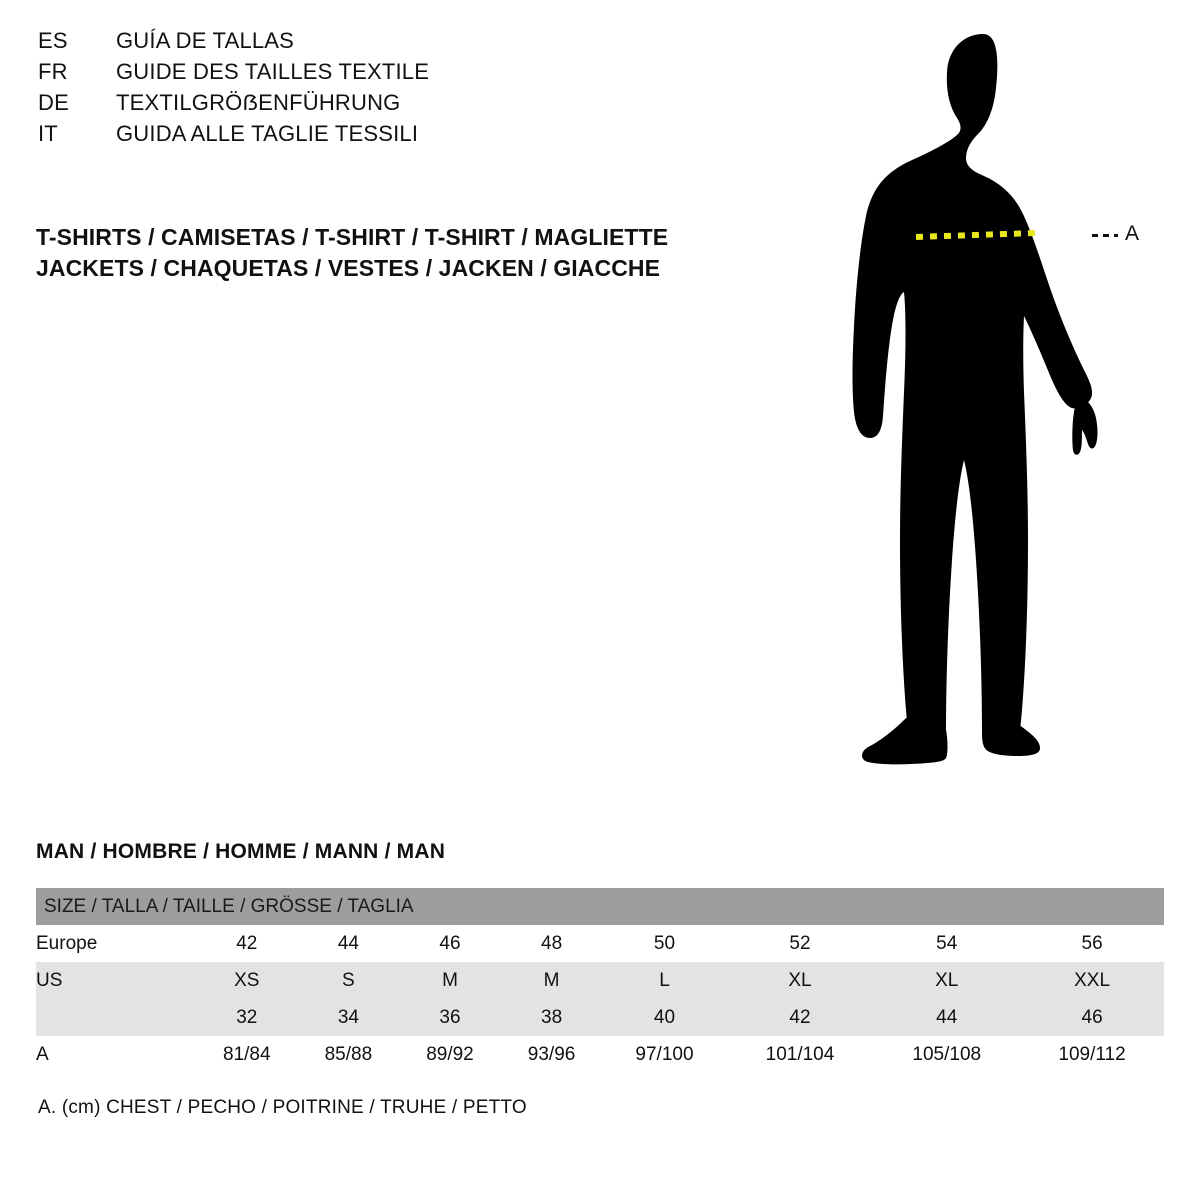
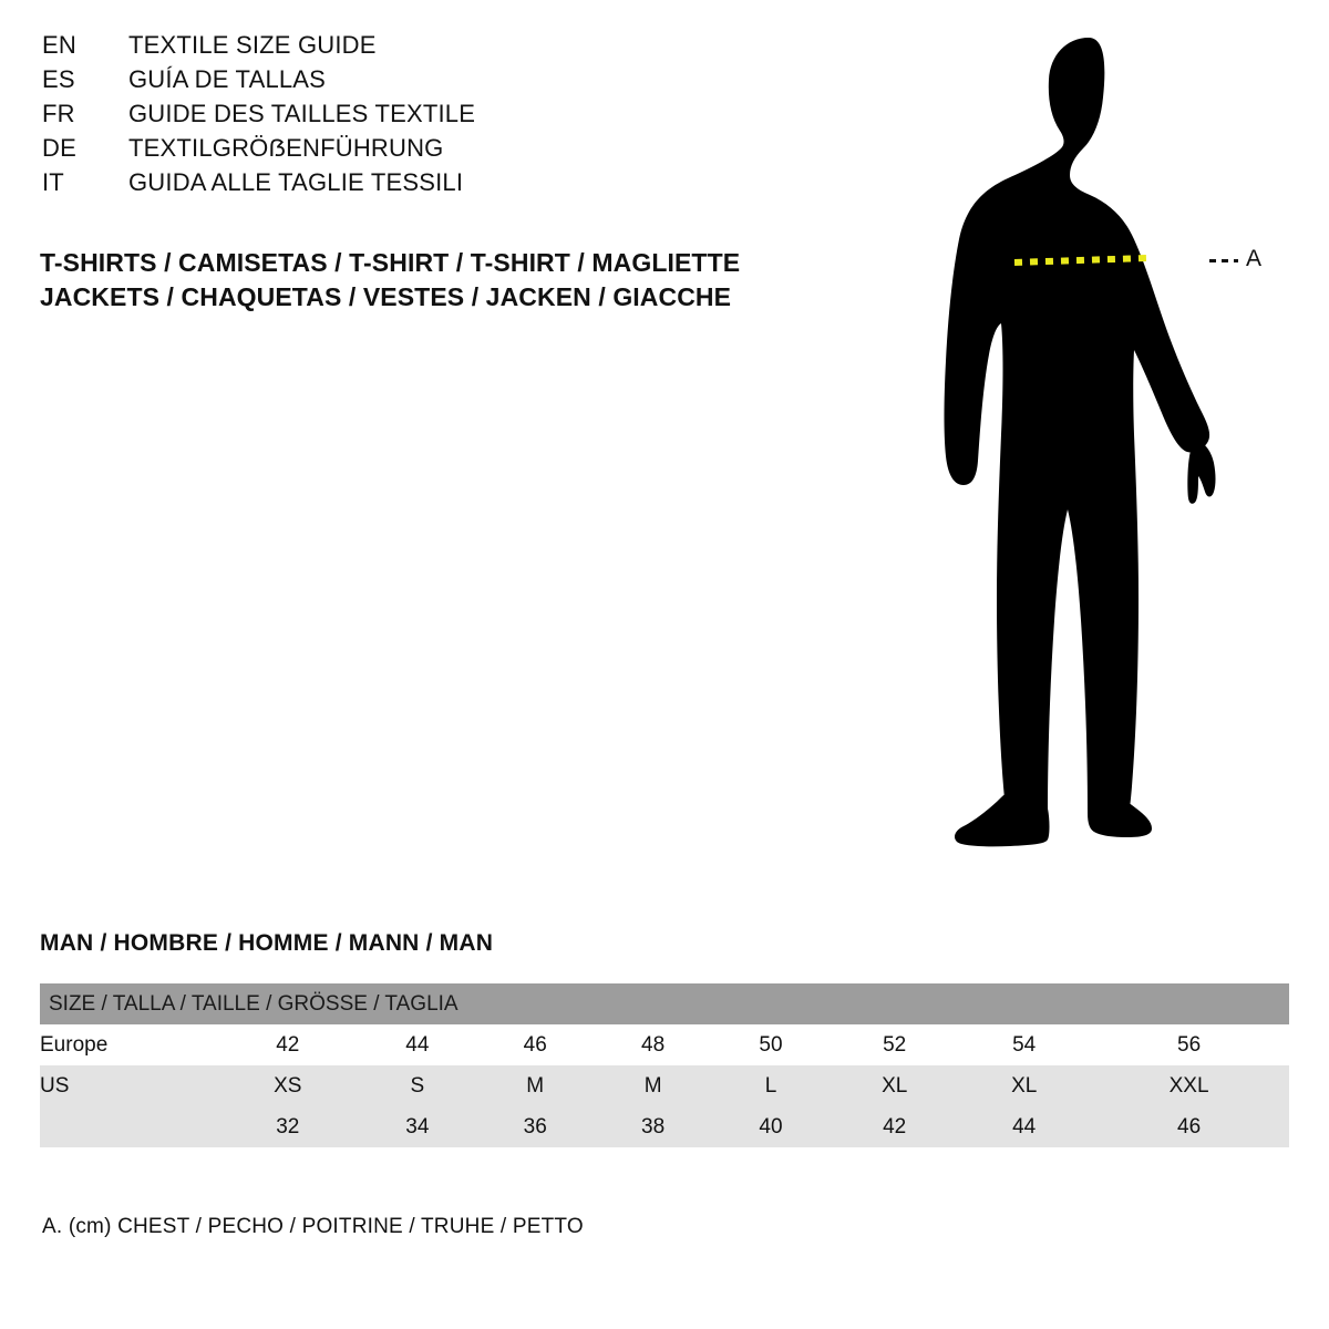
+ EN
+ TEXTILE SIZE GUIDE
  ES
  GUÍA DE TALLAS
  FR
  GUIDE DES TAILLES TEXTILE
  DE
  TEXTILGRÖẞENFÜHRUNG
  IT
  GUIDA ALLE TAGLIE TESSILI
  T-SHIRTS / CAMISETAS / T-SHIRT / T-SHIRT / MAGLIETTE
  JACKETS / CHAQUETAS / VESTES / JACKEN / GIACCHE
  A
  MAN / HOMBRE / HOMME / MANN / MAN
  SIZE / TALLA / TAILLE / GRÖSSE / TAGLIA
  Europe	42	44	46	48	50	52	54	56
  US	XS	S	M	M	L	XL	XL	XXL
  	32	34	36	38	40	42	44	46
- A	81/84	85/88	89/92	93/96	97/100	101/104	105/108	109/112
  A. (cm) CHEST / PECHO / POITRINE / TRUHE / PETTO
